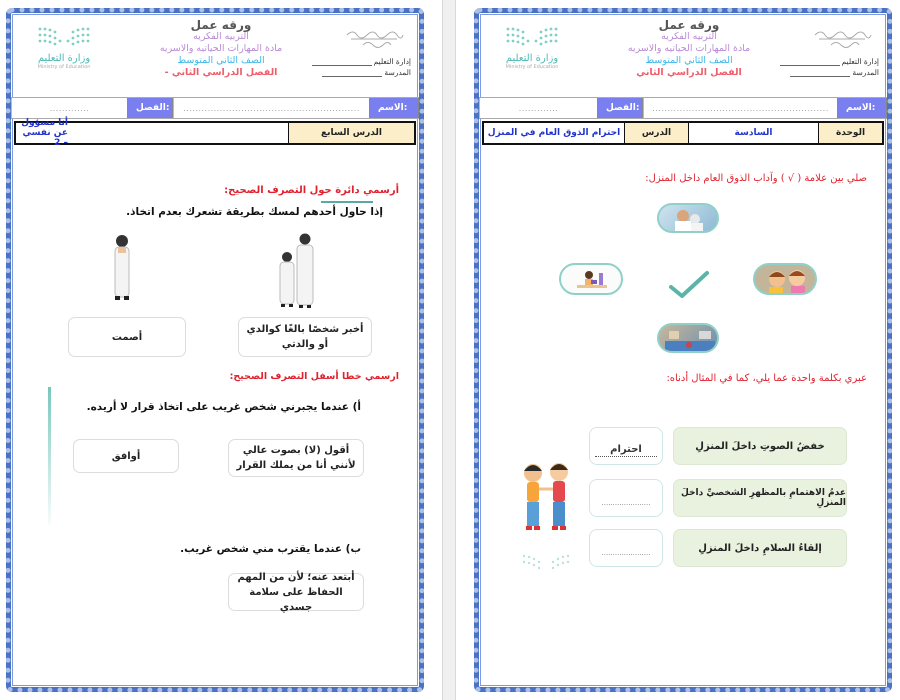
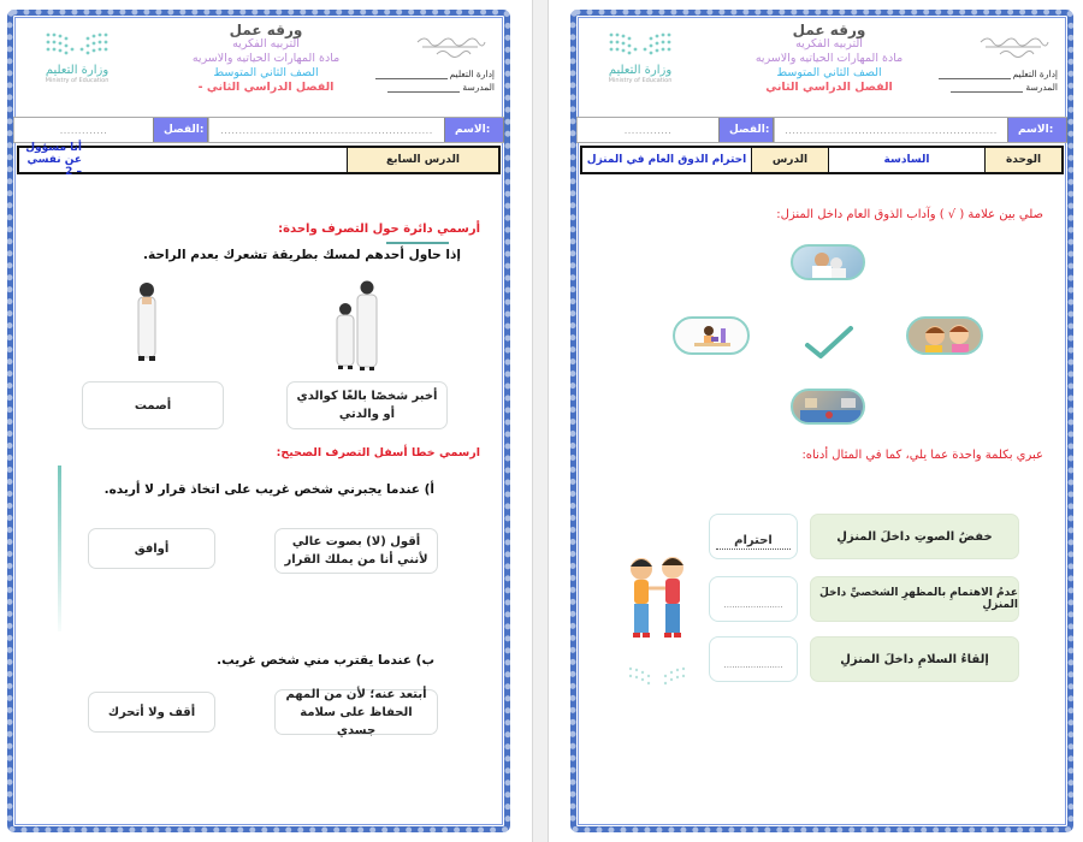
  وزارة التعليم
  ورقه عمل
  التربيه الفكريه
  مادة المهارات الحياتيه والاسريه
  الصف الثاني المتوسط
  الفصل الدراسي الثاني -
  إدارة التعليم
  المدرسة
  الاسم:
  ..........................................................
  الفصل:
  .............
  الدرس السابع
  أنا مسؤول عن نفسي – 2
- أرسمي دائرة حول التصرف الصحيح:
+ أرسمي دائرة حول التصرف واحدة:
- إذا حاول أحدهم لمسك بطريقة تشعرك بعدم اتخاذ.
+ إذا حاول أحدهم لمسك بطريقة تشعرك بعدم الراحة.
  أصمت
  أخبر شخصًا بالغًا كوالدي أو والدتي
  ارسمي خطا أسفل التصرف الصحيح:
  أ) عندما يجبرني شخص غريب على اتخاذ قرار لا أريده.
  أوافق
  أقول (لا) بصوت عالي لأنني أنا من يملك القرار
  ب) عندما يقترب مني شخص غريب.
+ أقف ولا أتحرك
  أبتعد عنه؛ لأن من المهم الحفاظ على سلامة جسدي
  وزارة التعليم
  ورقه عمل
  التربيه الفكريه
  مادة المهارات الحياتيه والاسريه
  الصف الثاني المتوسط
  الفصل الدراسي الثاني
  إدارة التعليم
  المدرسة
  الاسم:
  ..........................................................
  الفصل:
  .............
  الوحدة
  السادسة
  الدرس
  احترام الذوق العام في المنزل
  صلي بين علامة ( √ ) وآداب الذوق العام داخل المنزل:
  عبري بكلمة واحدة عما يلي، كما في المثال أدناه:
  احترام
  خفضُ الصوتِ داخلَ المنزلِ
  ......................
  عدمُ الاهتمامِ بالمظهرِ الشخصيِّ داخلَ المنزلِ
  ......................
  إلقاءُ السلامِ داخلَ المنزلِ
